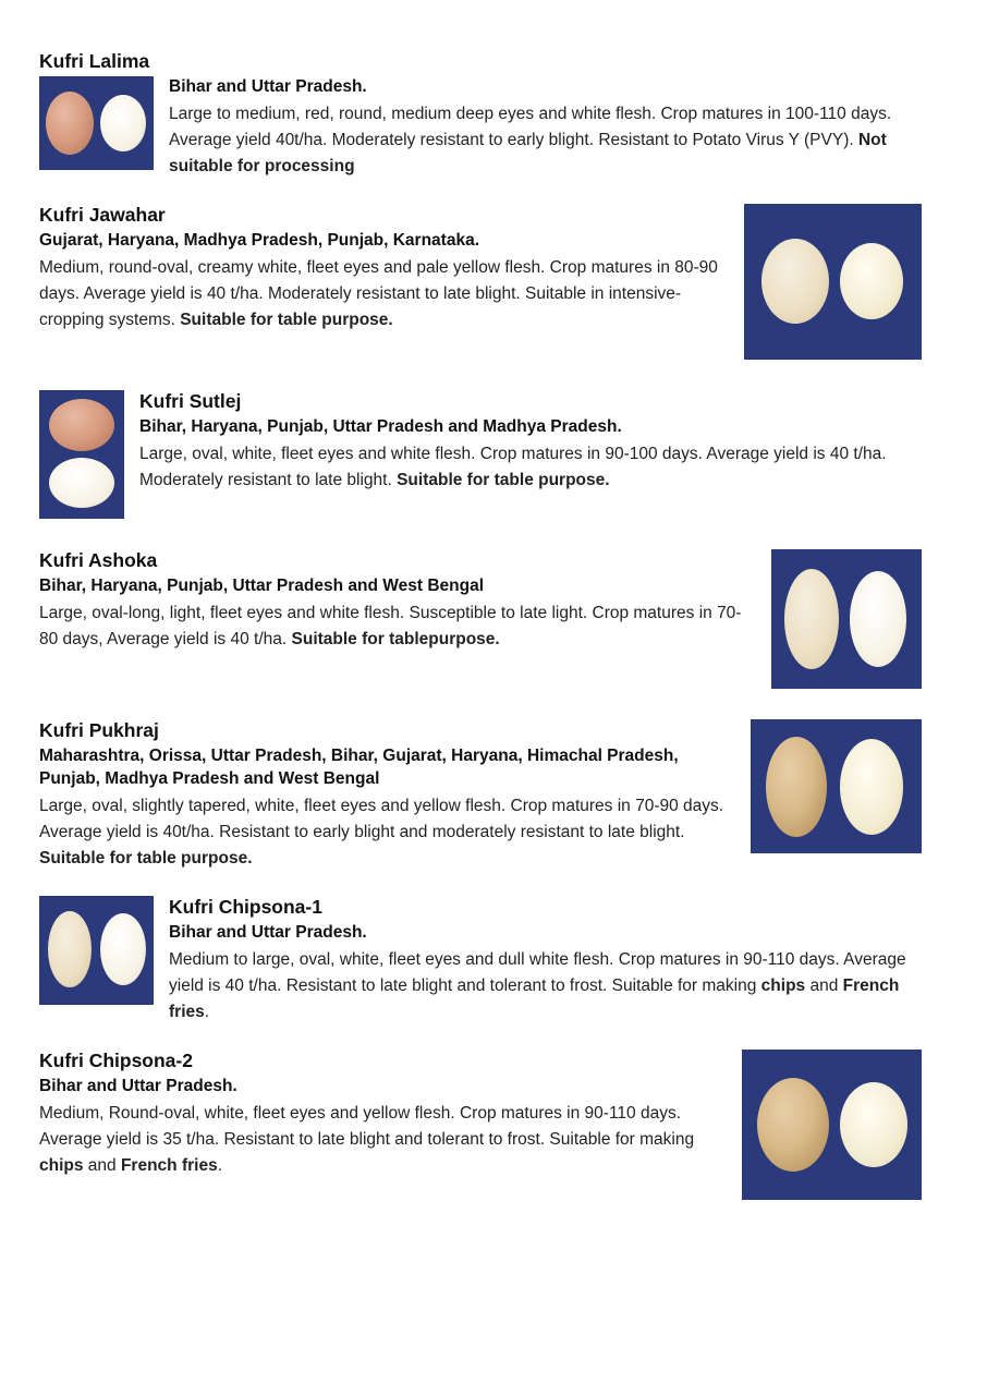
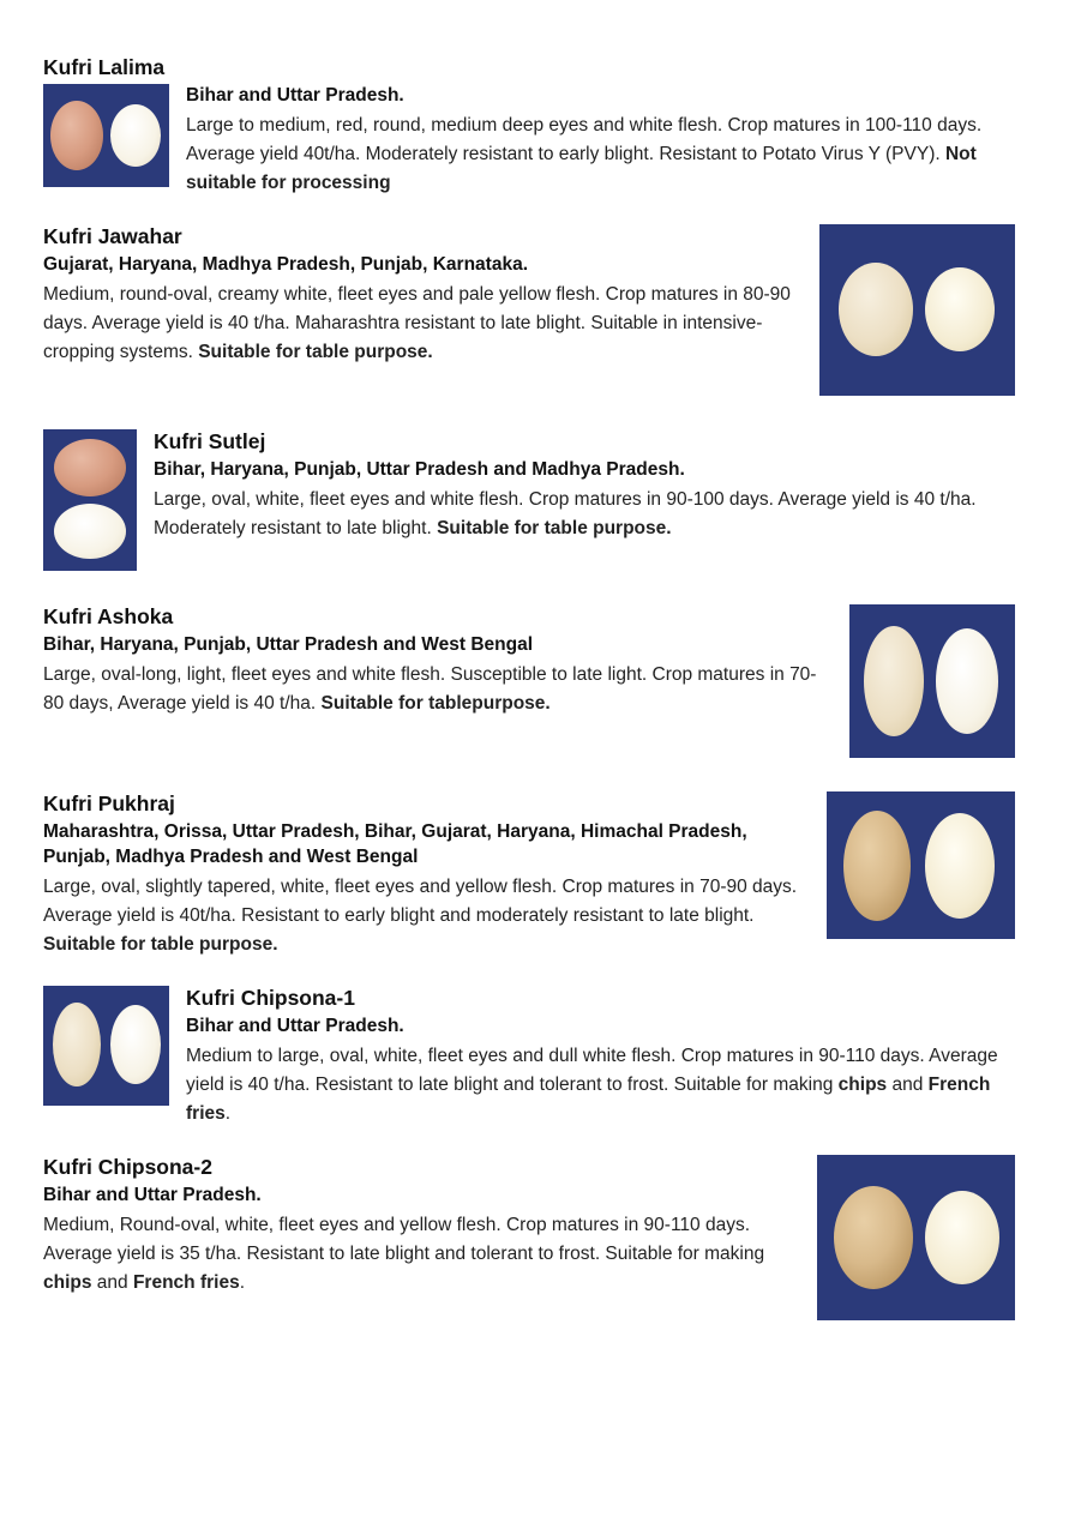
  Kufri Lalima
  Bihar and Uttar Pradesh.
  Large to medium, red, round, medium deep eyes and white flesh. Crop matures in 100-110 days. Average yield 40t/ha. Moderately resistant to early blight. Resistant to Potato Virus Y (PVY). Not suitable for processing
  Kufri Jawahar
  Gujarat, Haryana, Madhya Pradesh, Punjab, Karnataka.
- Medium, round-oval, creamy white, fleet eyes and pale yellow flesh. Crop matures in 80-90 days. Average yield is 40 t/ha. Moderately resistant to late blight. Suitable in intensive-cropping systems. Suitable for table purpose.
+ Medium, round-oval, creamy white, fleet eyes and pale yellow flesh. Crop matures in 80-90 days. Average yield is 40 t/ha. Maharashtra resistant to late blight. Suitable in intensive-cropping systems. Suitable for table purpose.
  Kufri Sutlej
  Bihar, Haryana, Punjab, Uttar Pradesh and Madhya Pradesh.
  Large, oval, white, fleet eyes and white flesh. Crop matures in 90-100 days. Average yield is 40 t/ha. Moderately resistant to late blight. Suitable for table purpose.
  Kufri Ashoka
  Bihar, Haryana, Punjab, Uttar Pradesh and West Bengal
  Large, oval-long, light, fleet eyes and white flesh. Susceptible to late light. Crop matures in 70-80 days, Average yield is 40 t/ha. Suitable for tablepurpose.
  Kufri Pukhraj
  Maharashtra, Orissa, Uttar Pradesh, Bihar, Gujarat, Haryana, Himachal Pradesh, Punjab, Madhya Pradesh and West Bengal
  Large, oval, slightly tapered, white, fleet eyes and yellow flesh. Crop matures in 70-90 days. Average yield is 40t/ha. Resistant to early blight and moderately resistant to late blight. Suitable for table purpose.
  Kufri Chipsona-1
  Bihar and Uttar Pradesh.
  Medium to large, oval, white, fleet eyes and dull white flesh. Crop matures in 90-110 days. Average yield is 40 t/ha. Resistant to late blight and tolerant to frost. Suitable for making chips and French fries.
  Kufri Chipsona-2
  Bihar and Uttar Pradesh.
  Medium, Round-oval, white, fleet eyes and yellow flesh. Crop matures in 90-110 days. Average yield is 35 t/ha. Resistant to late blight and tolerant to frost. Suitable for making chips and French fries.
